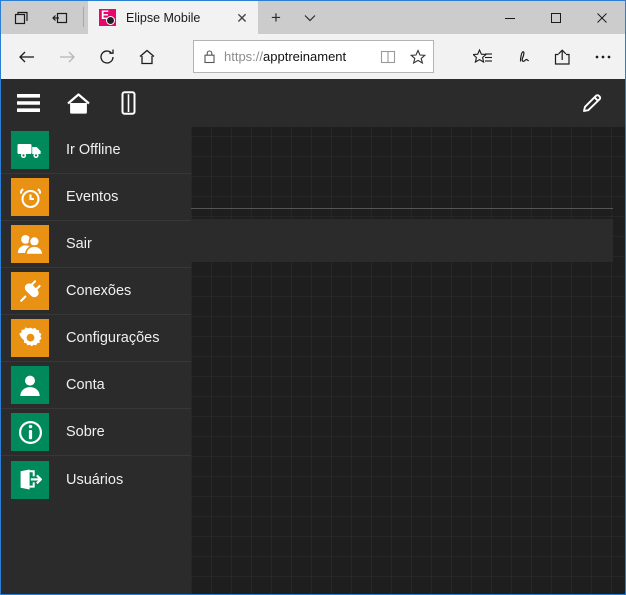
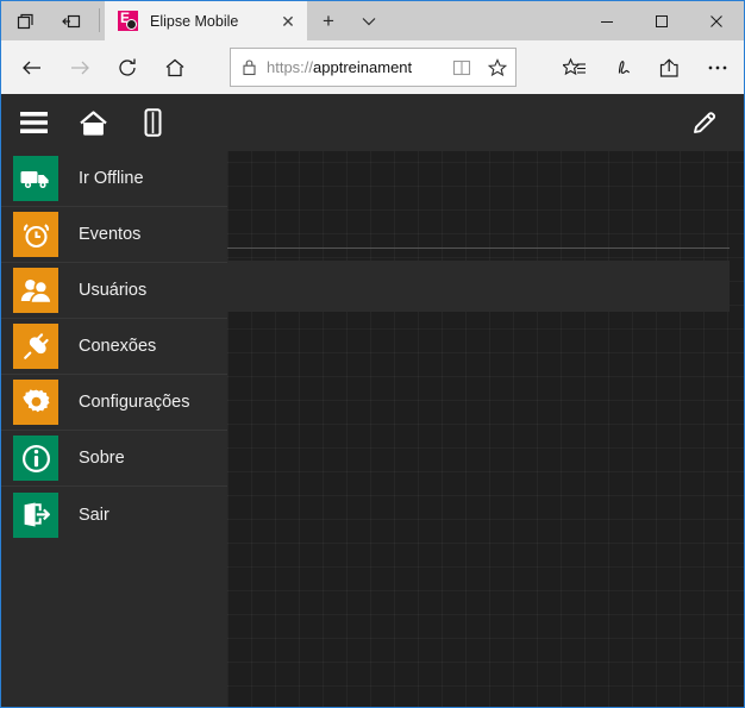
  E
  Elipse Mobile
  ✕
  +
  https://apptreinament
  Ir Offline
  Eventos
- Sair
+ Usuários
  Conexões
  Configurações
- Conta
  Sobre
- Usuários
+ Sair
